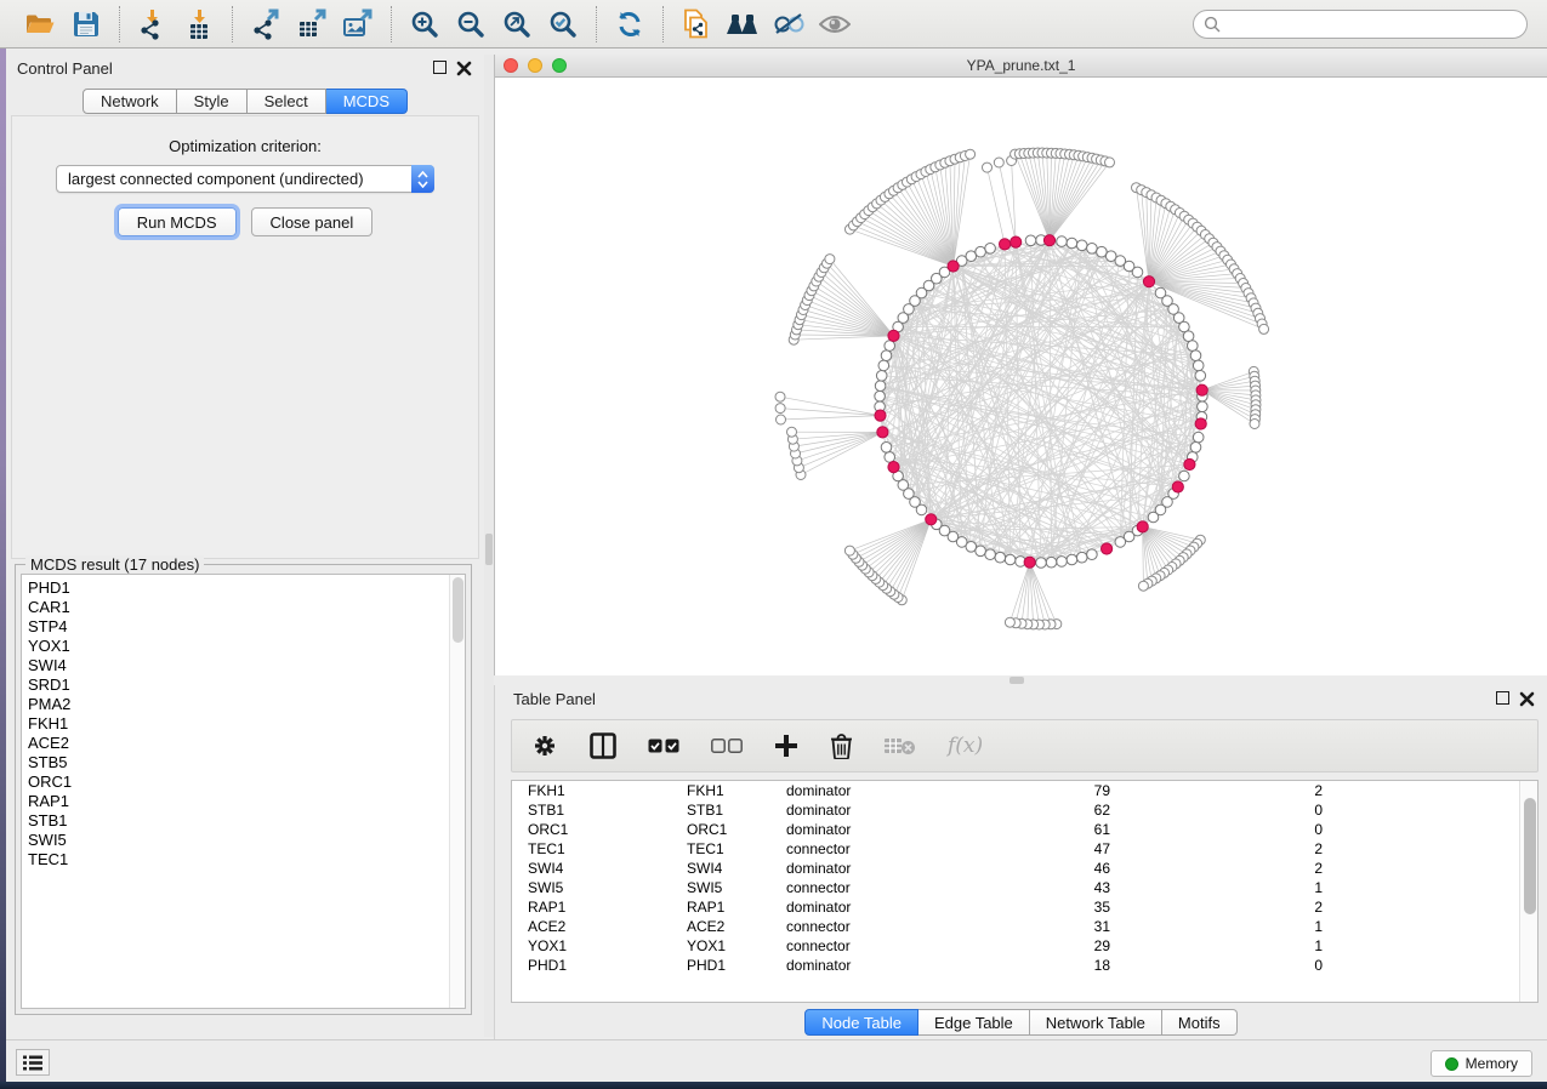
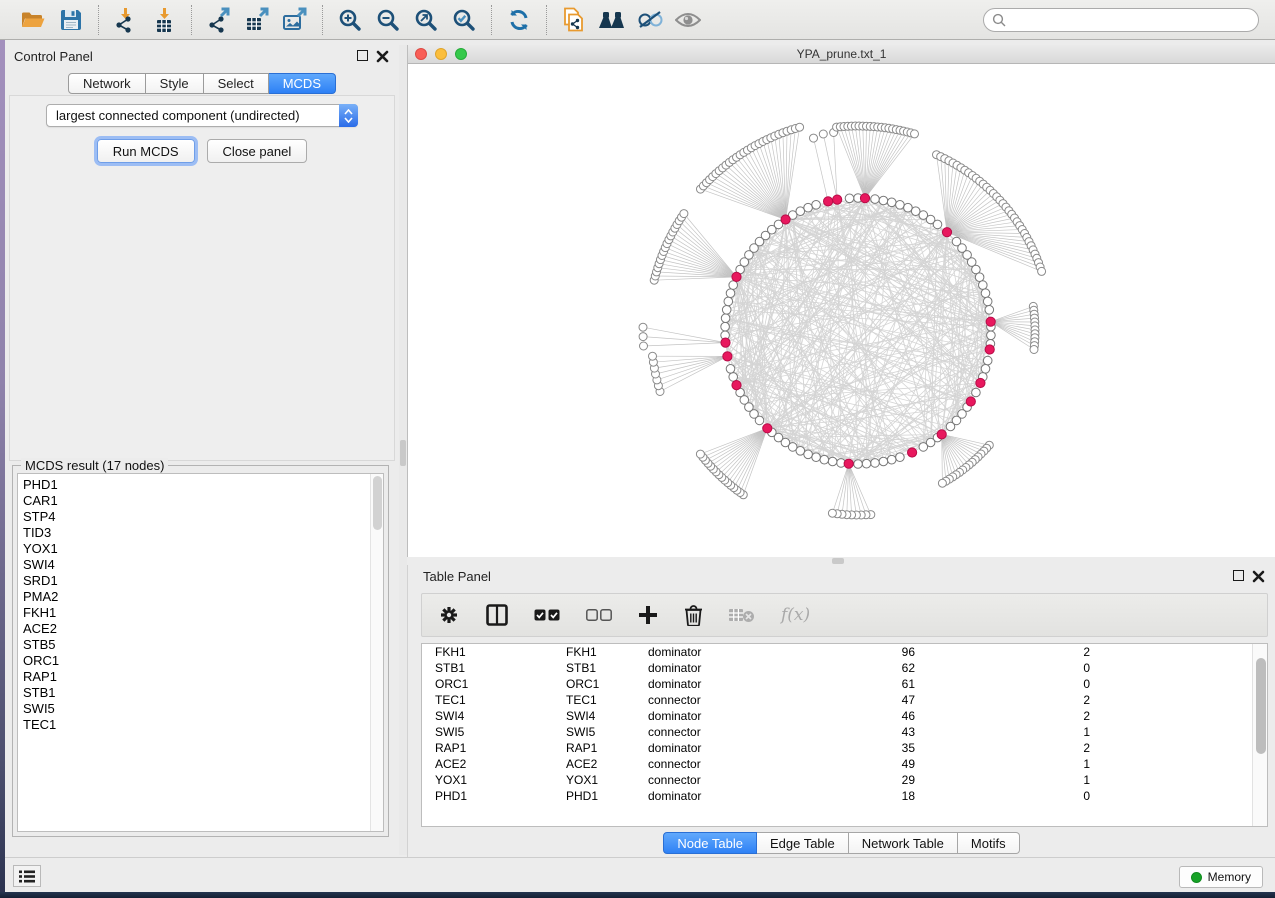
  Control Panel
  Network
  Style
  Select
  MCDS
- Optimization criterion:
  largest connected component (undirected)
  Run MCDS
  Close panel
  MCDS result (17 nodes)
  PHD1
  CAR1
  STP4
+ TID3
  YOX1
  SWI4
  SRD1
  PMA2
  FKH1
  ACE2
  STB5
  ORC1
  RAP1
  STB1
  SWI5
  TEC1
  YPA_prune.txt_1
  Table Panel
  f(x)
  FKH1
  FKH1
  dominator
- 79
+ 96
  2
  STB1
  STB1
  dominator
  62
  0
  ORC1
  ORC1
  dominator
  61
  0
  TEC1
  TEC1
  connector
  47
  2
  SWI4
  SWI4
  dominator
  46
  2
  SWI5
  SWI5
  connector
  43
  1
  RAP1
  RAP1
  dominator
  35
  2
  ACE2
  ACE2
  connector
- 31
+ 49
  1
  YOX1
  YOX1
  connector
  29
  1
  PHD1
  PHD1
  dominator
  18
  0
  Node Table
  Edge Table
  Network Table
  Motifs
  Memory
